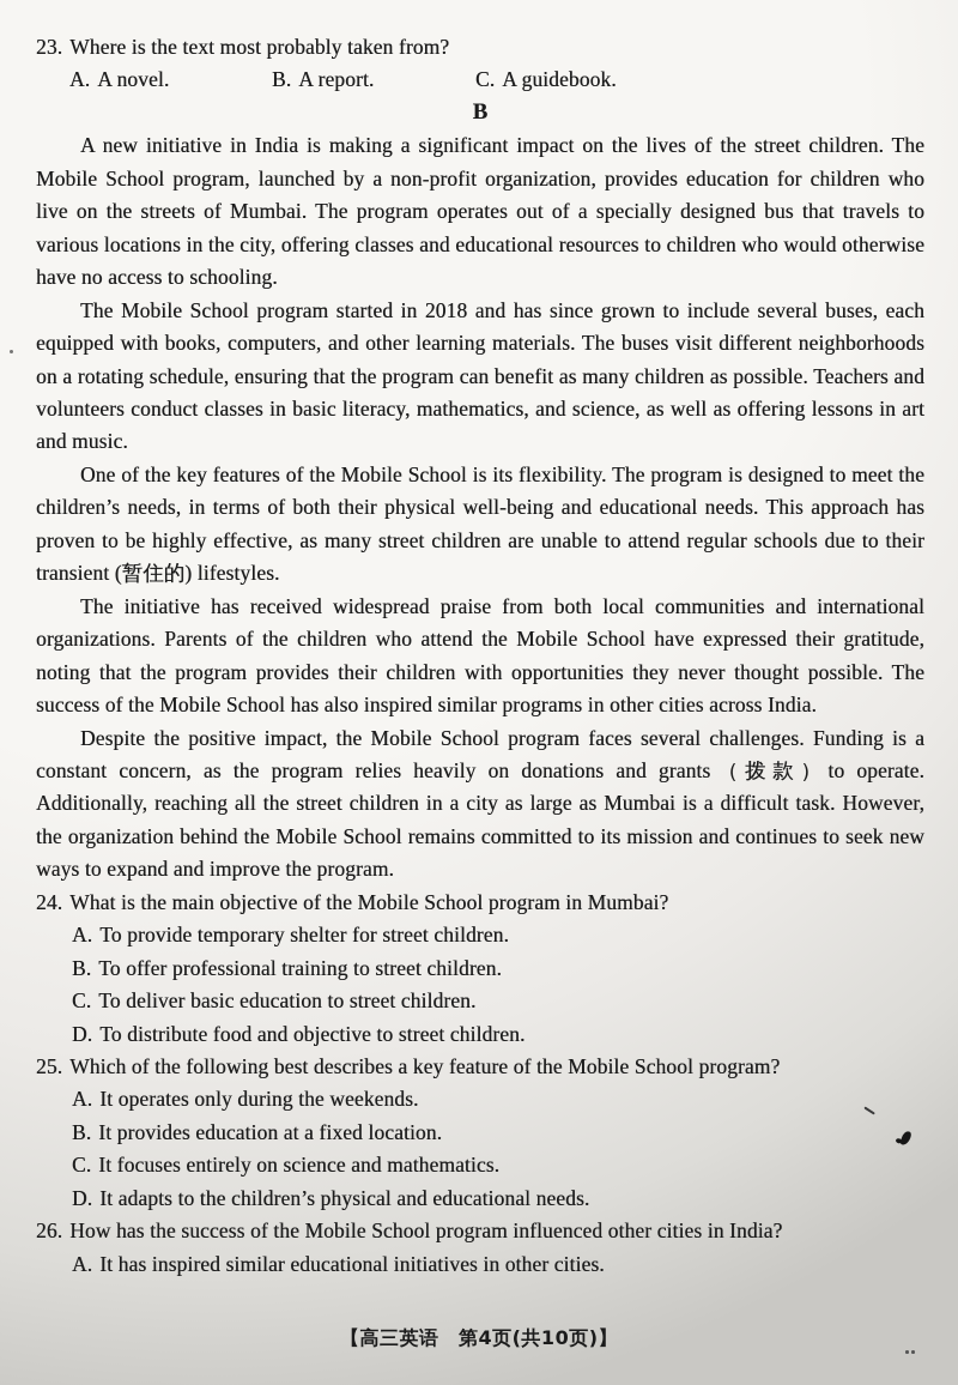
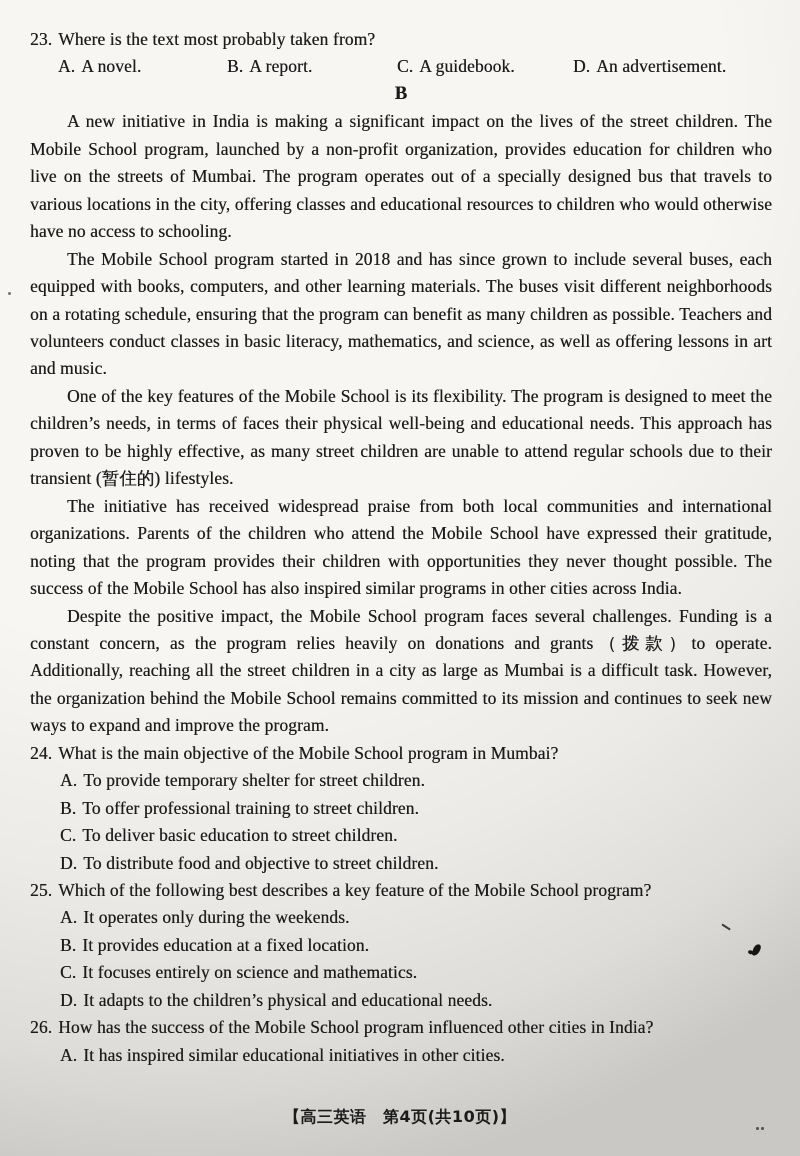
  23. Where is the text most probably taken from?
  A. A novel.
  B. A report.
  C. A guidebook.
+ D. An advertisement.
  B
  A new initiative in India is making a significant impact on the lives of the street children. The Mobile School program, launched by a non-profit organization, provides education for children who live on the streets of Mumbai. The program operates out of a specially designed bus that travels to various locations in the city, offering classes and educational resources to children who would otherwise have no access to schooling.
  The Mobile School program started in 2018 and has since grown to include several buses, each equipped with books, computers, and other learning materials. The buses visit different neighborhoods on a rotating schedule, ensuring that the program can benefit as many children as possible. Teachers and volunteers conduct classes in basic literacy, mathematics, and science, as well as offering lessons in art and music.
- One of the key features of the Mobile School is its flexibility. The program is designed to meet the children’s needs, in terms of both their physical well-being and educational needs. This approach has proven to be highly effective, as many street children are unable to attend regular schools due to their transient (暂住的) lifestyles.
+ One of the key features of the Mobile School is its flexibility. The program is designed to meet the children’s needs, in terms of faces their physical well-being and educational needs. This approach has proven to be highly effective, as many street children are unable to attend regular schools due to their transient (暂住的) lifestyles.
  The initiative has received widespread praise from both local communities and international organizations. Parents of the children who attend the Mobile School have expressed their gratitude, noting that the program provides their children with opportunities they never thought possible. The success of the Mobile School has also inspired similar programs in other cities across India.
  Despite the positive impact, the Mobile School program faces several challenges. Funding is a constant concern, as the program relies heavily on donations and grants（拨款）to operate. Additionally, reaching all the street children in a city as large as Mumbai is a difficult task. However, the organization behind the Mobile School remains committed to its mission and continues to seek new ways to expand and improve the program.
  24. What is the main objective of the Mobile School program in Mumbai?
  A. To provide temporary shelter for street children.
  B. To offer professional training to street children.
  C. To deliver basic education to street children.
  D. To distribute food and objective to street children.
  25. Which of the following best describes a key feature of the Mobile School program?
  A. It operates only during the weekends.
  B. It provides education at a fixed location.
  C. It focuses entirely on science and mathematics.
  D. It adapts to the children’s physical and educational needs.
  26. How has the success of the Mobile School program influenced other cities in India?
  A. It has inspired similar educational initiatives in other cities.
  【高三英语 第4页(共10页)】
